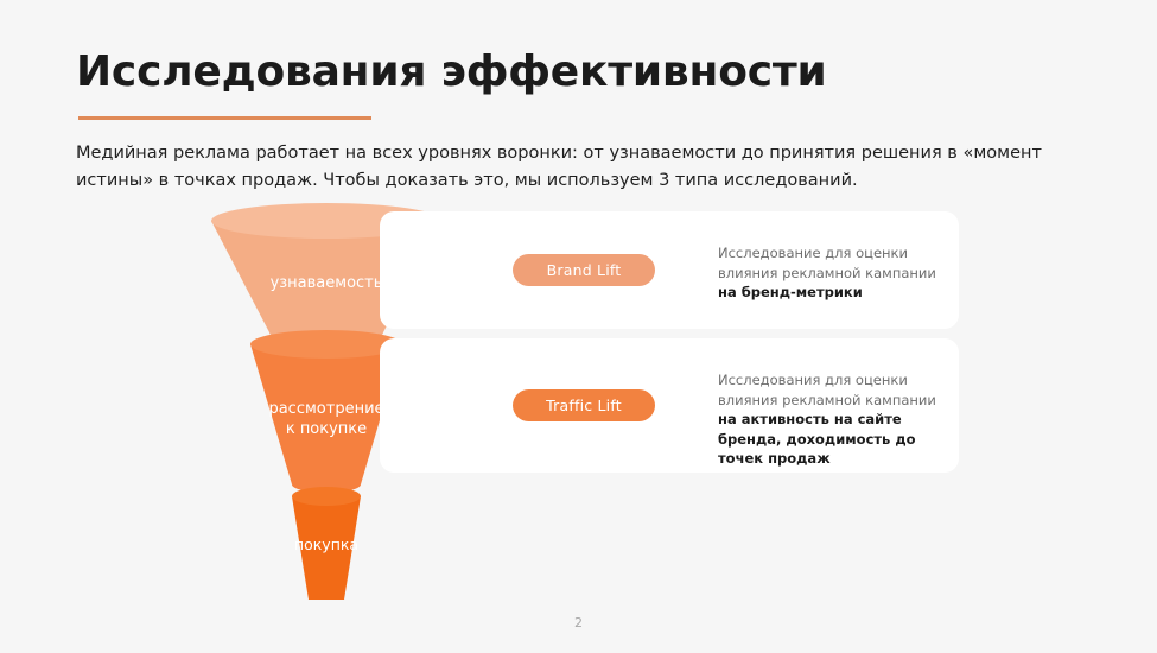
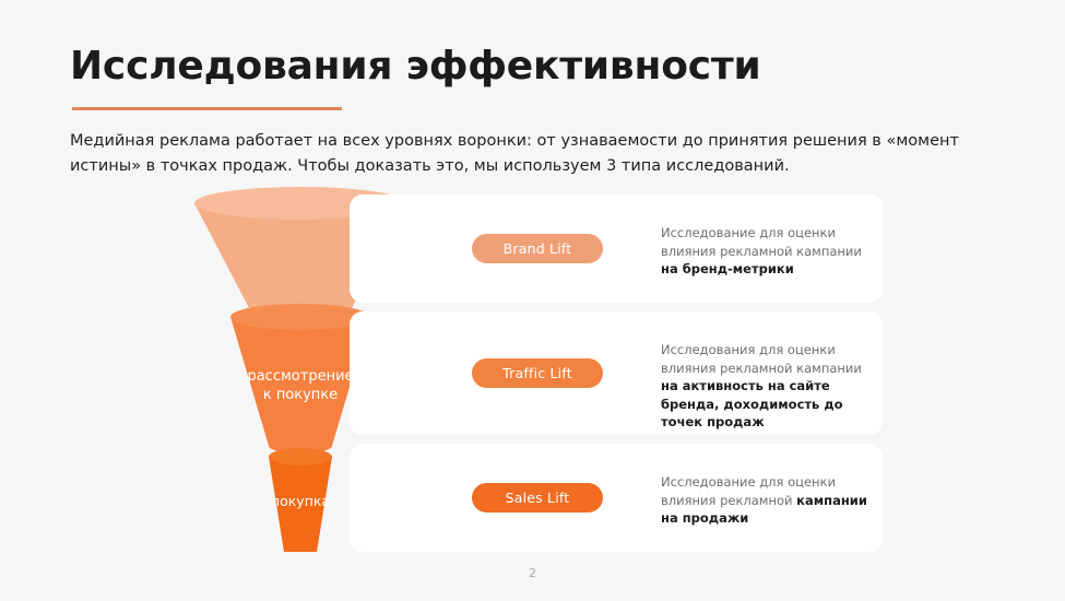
  Исследования эффективности
  Медийная реклама работает на всех уровнях воронки: от узнаваемости до принятия решения в «момент
  истины» в точках продаж. Чтобы доказать это, мы используем 3 типа исследований.
- узнаваемость
  рассмотрени
  к покупке
  покупка
  Brand Lift
  Исследование для оценки влияния рекламной кампании на бренд-метрики
  Traffic Lift
  Исследования для оценки влияния рекламной кампании на активность на сайте бренда, доходимость до точек продаж
+ Sales Lift
+ Исследование для оценки влияния рекламной кампании на продажи
  2
